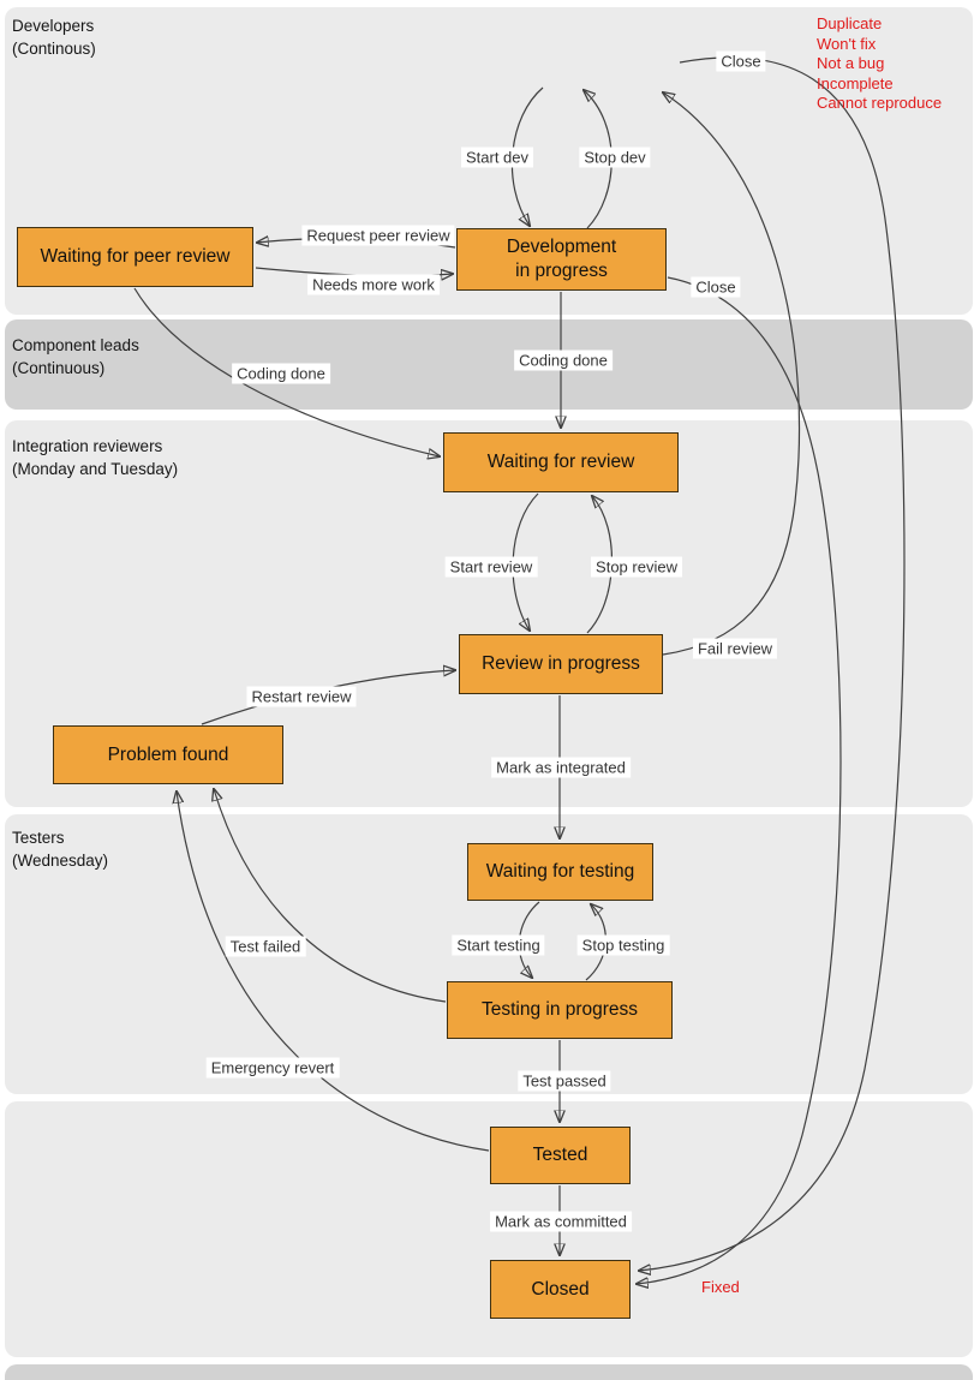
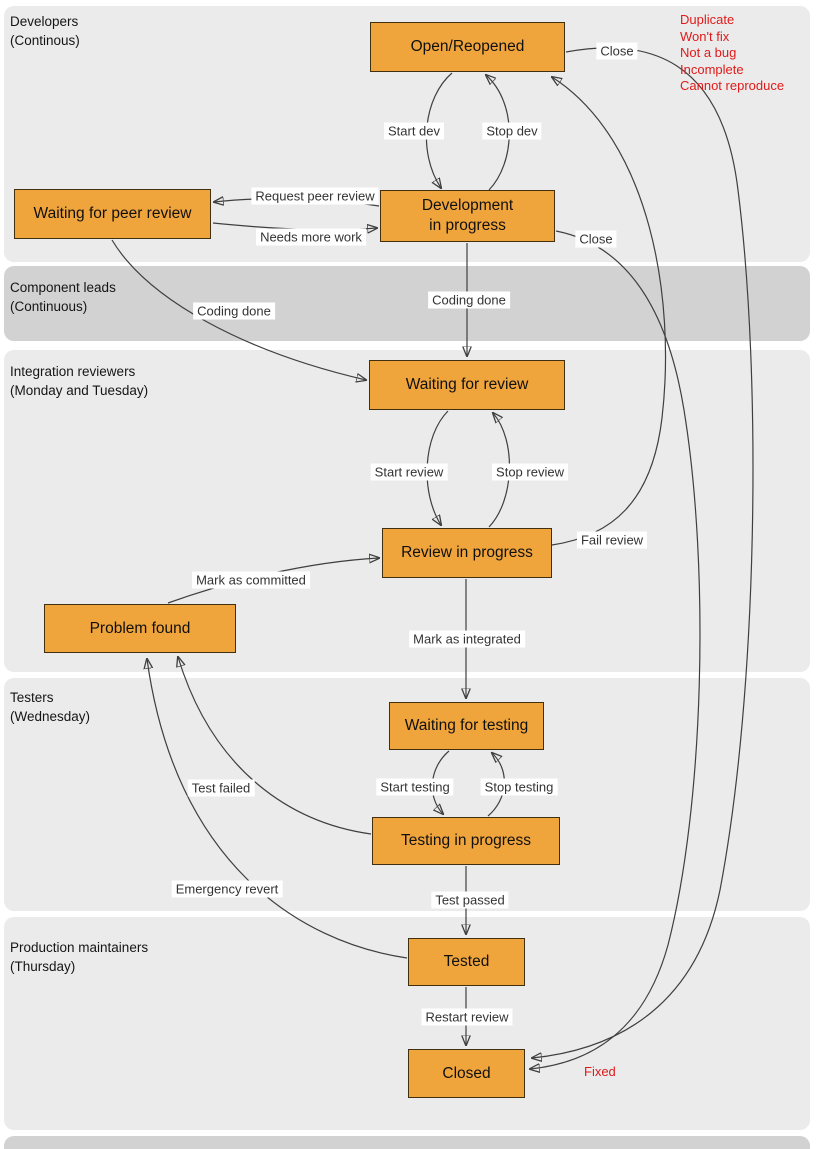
  Developers
  (Continous)
  Component leads
  (Continuous)
  Integration reviewers
  (Monday and Tuesday)
  Testers
  (Wednesday)
+ Production maintainers
+ (Thursday)
+ Open/Reopened
  Waiting for peer review
  Development
  in progress
  Waiting for review
  Review in progress
  Problem found
  Waiting for testing
  Testing in progress
  Tested
  Closed
  Close
  Start dev
  Stop dev
  Request peer review
  Needs more work
  Close
  Coding done
  Coding done
  Start review
  Stop review
  Fail review
- Restart review
+ Mark as committed
  Mark as integrated
  Start testing
  Stop testing
  Test failed
  Test passed
  Emergency revert
- Mark as committed
+ Restart review
  Duplicate
  Won't fix
  Not a bug
  Incomplete
  Cannot reproduce
  Fixed
